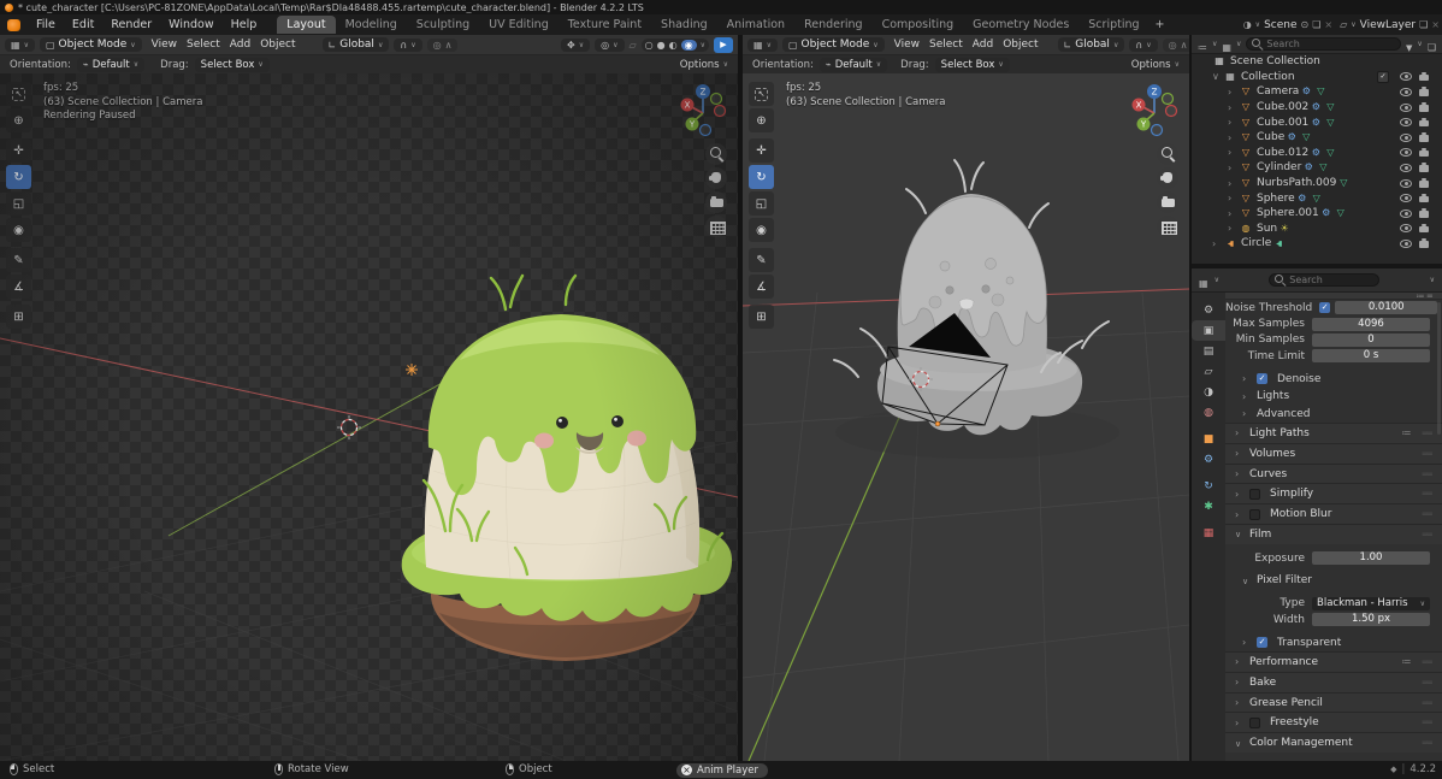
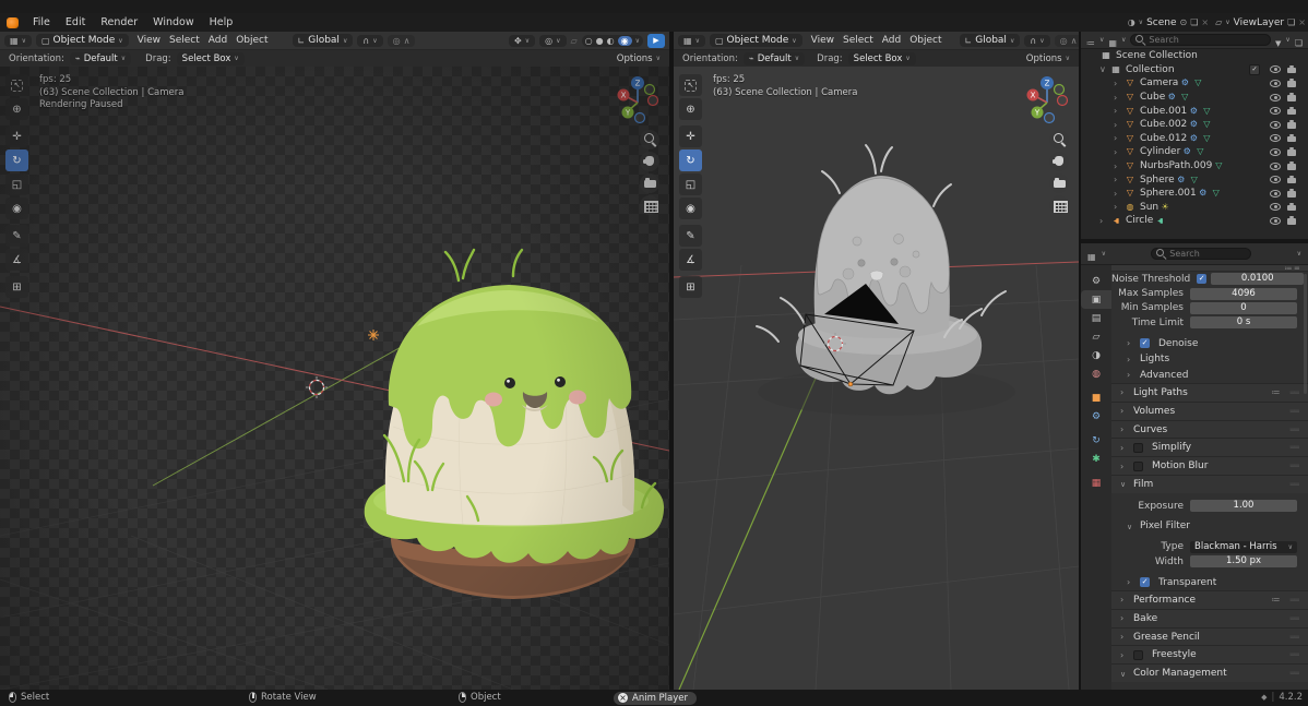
- * cute_character [C:\Users\PC-81ZONE\AppData\Local\Temp\Rar$DIa48488.455.rartemp\cute_character.blend] - Blender 4.2.2 LTS
  File
  Edit
  Render
  Window
  Help
- Layout
- Modeling
- Sculpting
- UV Editing
- Texture Paint
- Shading
- Animation
- Rendering
- Compositing
- Geometry Nodes
- Scripting
- +
  ◑
  Scene
  ⊙
  ❏
  ×
  ▱
  ViewLayer
  ❏
  ×
  ▢
  Object Mode
  View
  Select
  Add
  Object
  ∟
  Global
  ∩
  ◎
  ∧
  ✥
  ◎
  ▱
  ○
  ●
  ◐
  ◉
  ▶
  Orientation:
  ⌁
  Default
  Drag:
  Select Box
  Options
  ▢
  Object Mode
  View
  Select
  Add
  Object
  ∟
  Global
  ∩
  ◎
  ∧
  Orientation:
  ⌁
  Default
  Drag:
  Select Box
  Options
  fps: 25
  (63) Scene Collection | Camera
  ↖
  ⊕
  ✛
  ↻
  ◱
  ◉
  ✎
  ∡
  ⊞
  Z
  X
  Y
  Search
  Scene Collection
  ∨
  Collection
  ›
  Camera
  ›
- Cube.002
+ Cube
  ›
  Cube.001
  ›
- Cube
+ Cube.002
  ›
  Cube.012
  ›
  Cylinder
  ›
  NurbsPath.009
  ›
  Sphere
  ›
  Sphere.001
  ›
  Sun
  ›
  Circle
  Search
  ⚙
  ▣
  ▤
  ▱
  ◑
  ◍
  ■
  ⚙
  ↻
  ✱
  ▦
  ≔ ═
  Noise Threshold
  0.0100
  Max Samples
  4096
  Min Samples
  0
  Time Limit
  0 s
  Denoise
  Lights
  Advanced
  Light Paths
  ≔
  Volumes
  Curves
  Simplify
  Motion Blur
  Film
  Exposure
  1.00
  Pixel Filter
  Type
  Blackman - Harris
  Width
  1.50 px
  Transparent
  Performance
  ≔
  Bake
  Grease Pencil
  Freestyle
  Color Management
  Select
  Rotate View
  Object
  Anim Player
  |
  4.2.2
